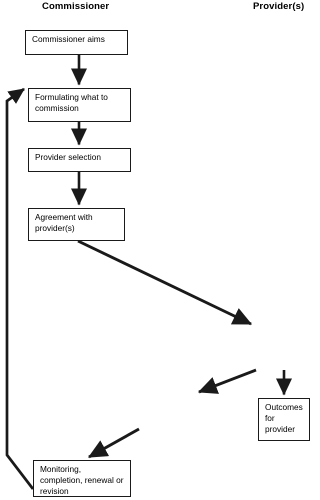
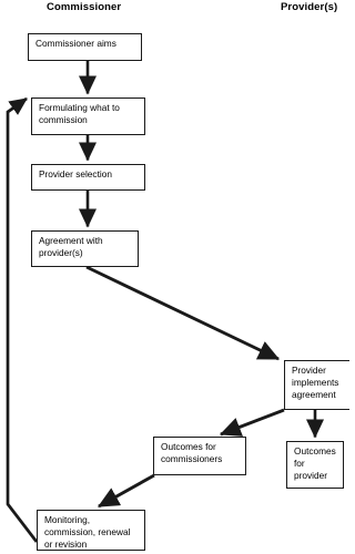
  Commissioner
  Provider(s)
  Commissioner aims
  Formulating what to commission
  Provider selection
  Agreement with provider(s)
+ Provider implements agreement
+ Outcomes for commissioners
  Outcomes for provider
- Monitoring, completion, renewal or revision
+ Monitoring, commission, renewal or revision
